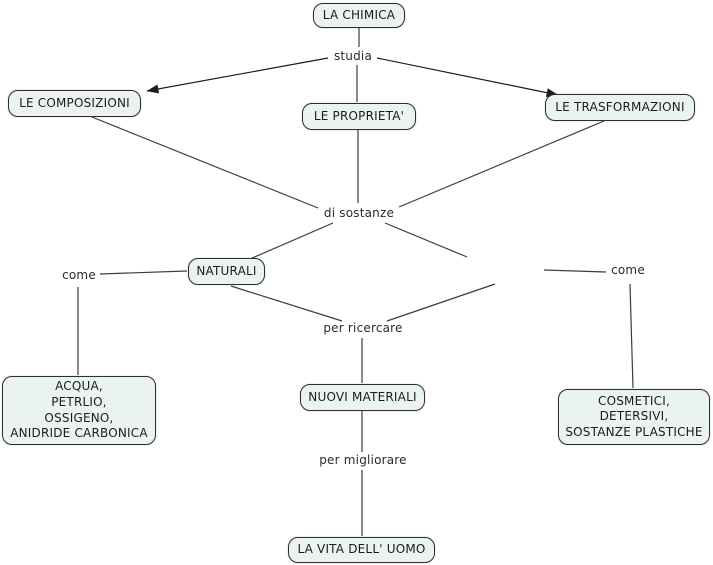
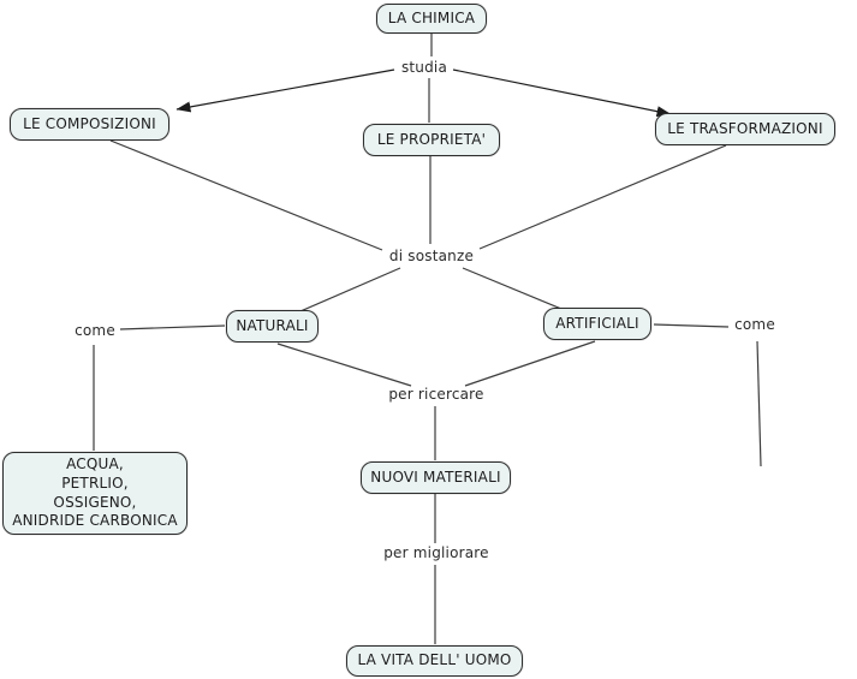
  LA CHIMICA
  LE COMPOSIZIONI
  LE PROPRIETA'
  LE TRASFORMAZIONI
  NATURALI
+ ARTIFICIALI
  ACQUA,
  PETRLIO,
  OSSIGENO,
  ANIDRIDE CARBONICA
  NUOVI MATERIALI
- COSMETICI,
- DETERSIVI,
- SOSTANZE PLASTICHE
  LA VITA DELL' UOMO
  studia
  di sostanze
  come
  come
  per ricercare
  per migliorare
